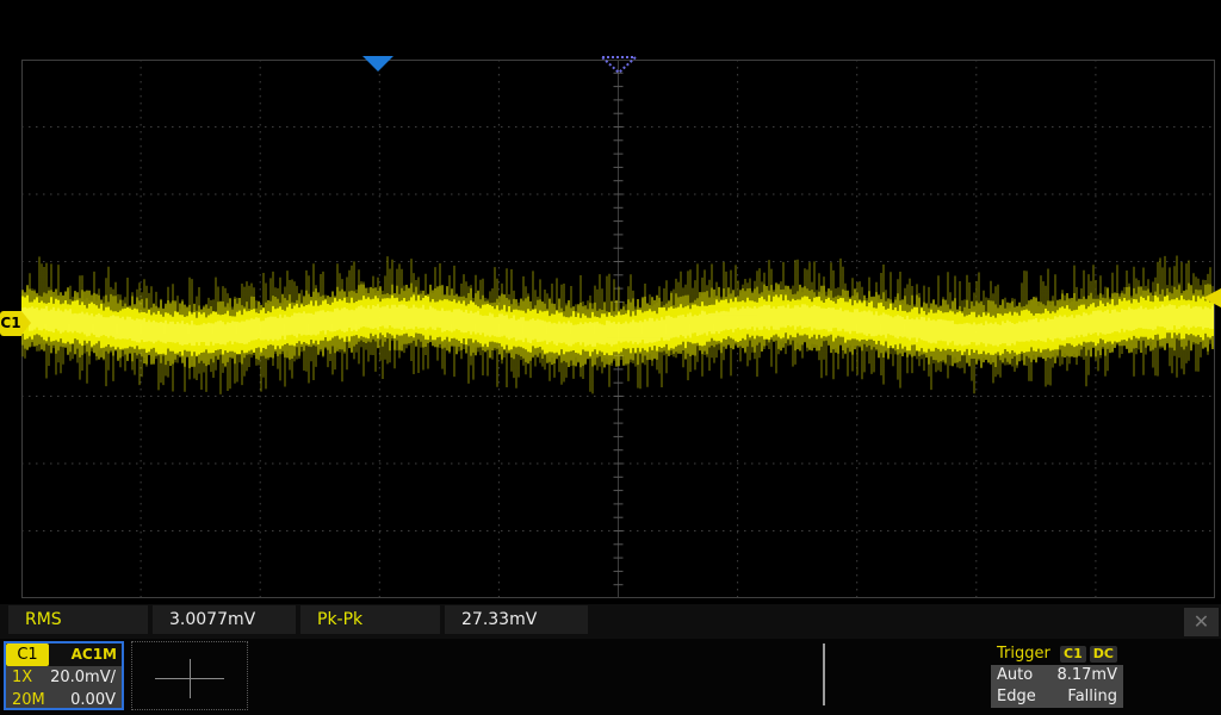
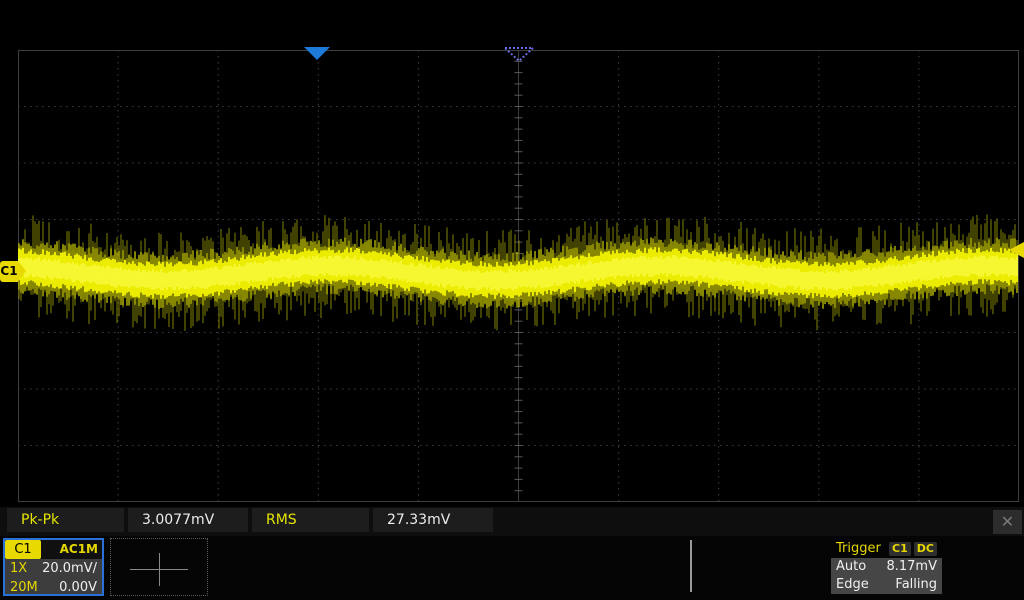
  C1
- RMS
+ Pk-Pk
  3.0077mV
- Pk-Pk
+ RMS
  27.33mV
  ✕
  C1
  AC1M
  1X
  20.0mV/
  20M
  0.00V
  Trigger
  C1
  DC
  Auto
  8.17mV
  Edge
  Falling
